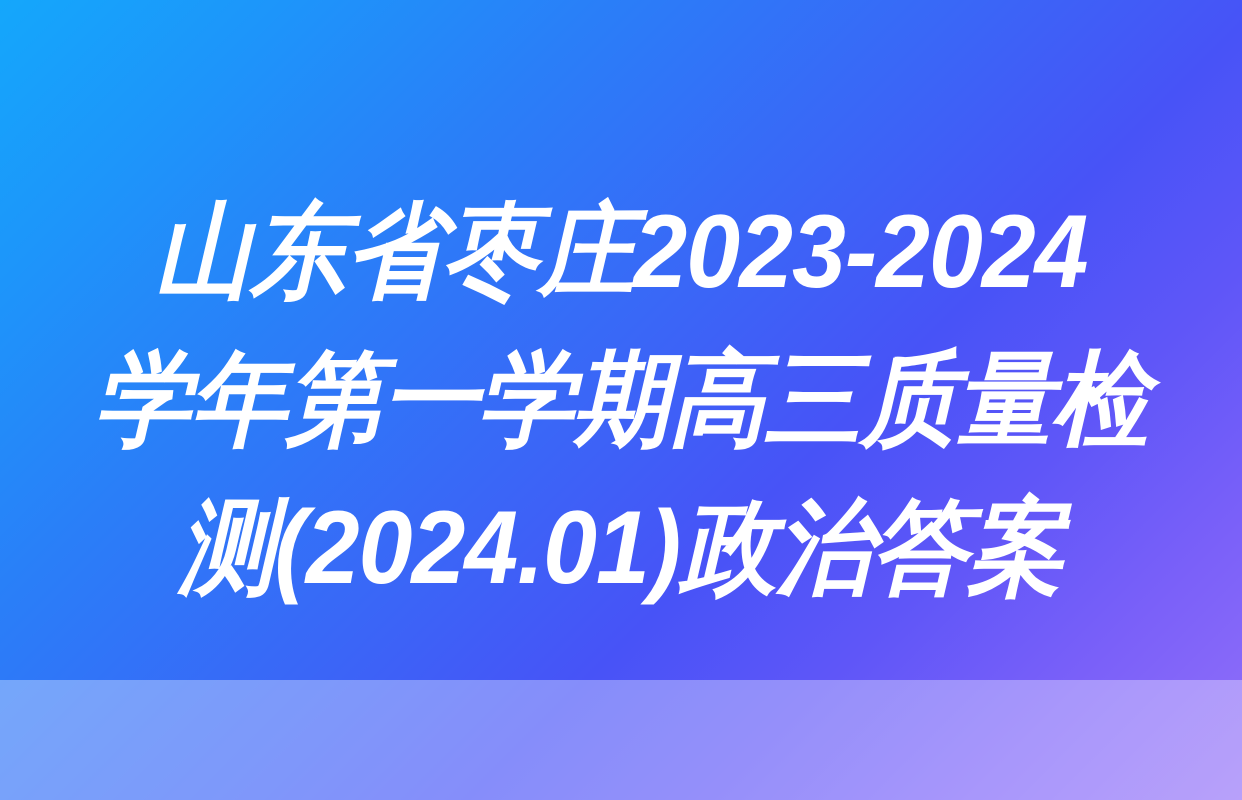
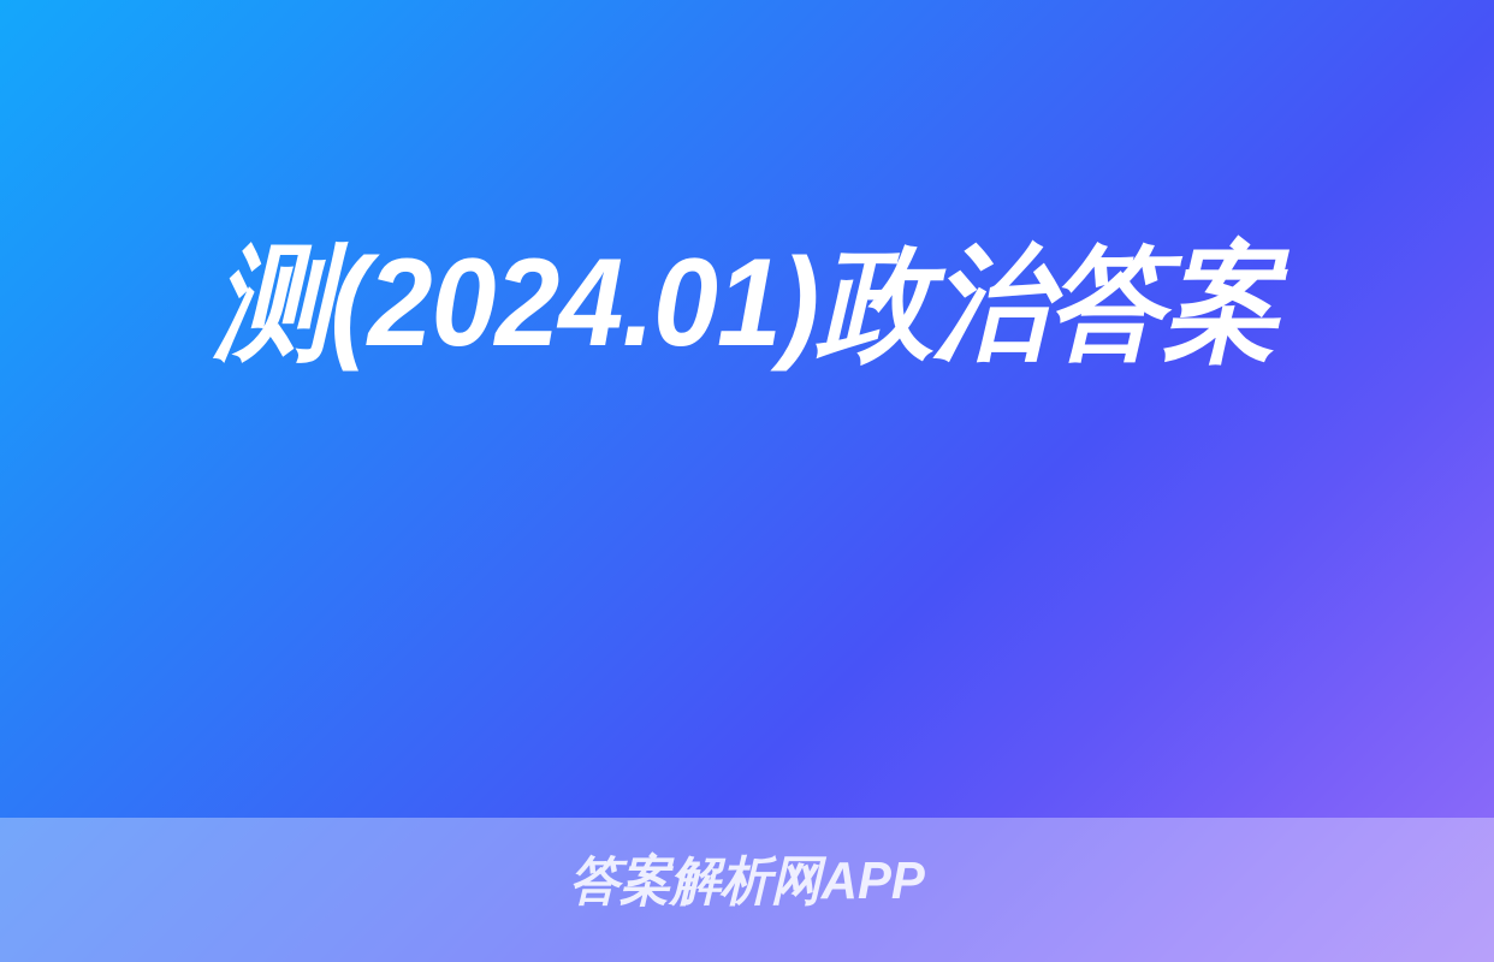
- 山东省枣庄2023-2024
- 学年第一学期高三质量检
  测(2024.01)政治答案
+ 答案解析网APP
